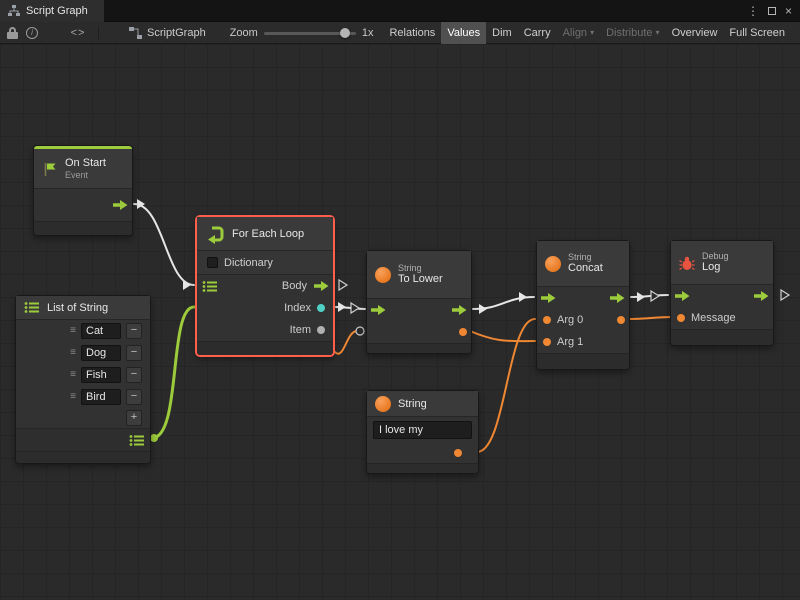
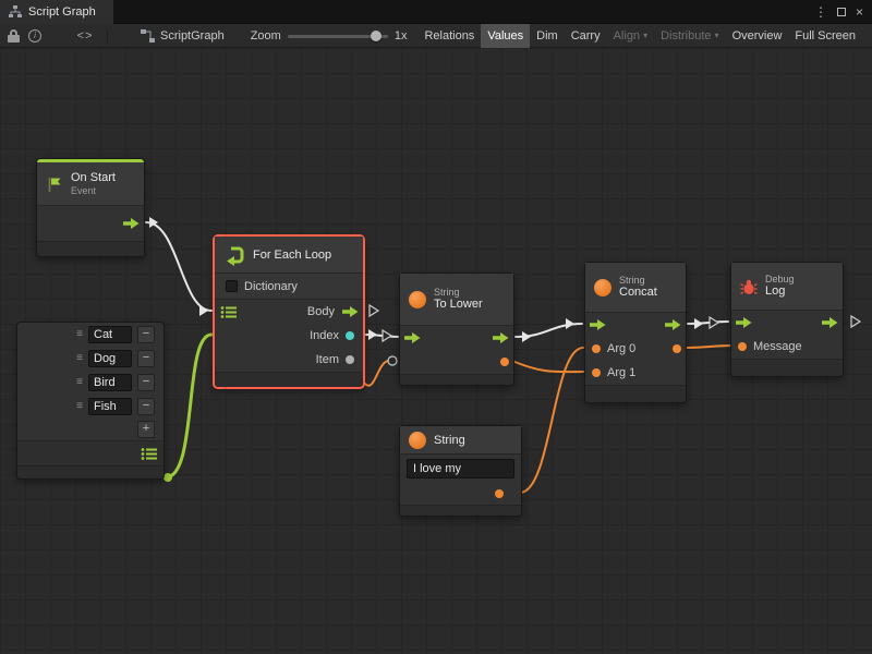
  Script Graph
  ⋮
  ×
  i
  <>
  ScriptGraph
  Zoom
  1x
  Relations
  Values
  Dim
  Carry
  Align
  ▾
  Distribute
  ▾
  Overview
  Full Screen
  On Start
  Event
- List of String
  ≡
  Cat
  −
  ≡
  Dog
  −
  ≡
- Fish
+ Bird
  −
  ≡
- Bird
+ Fish
  −
  +
  For Each Loop
  Dictionary
  Body
  Index
  Item
  String
  To Lower
  String
  I love my
  String
  Concat
  Arg 0
  Arg 1
  Debug
  Log
  Message
